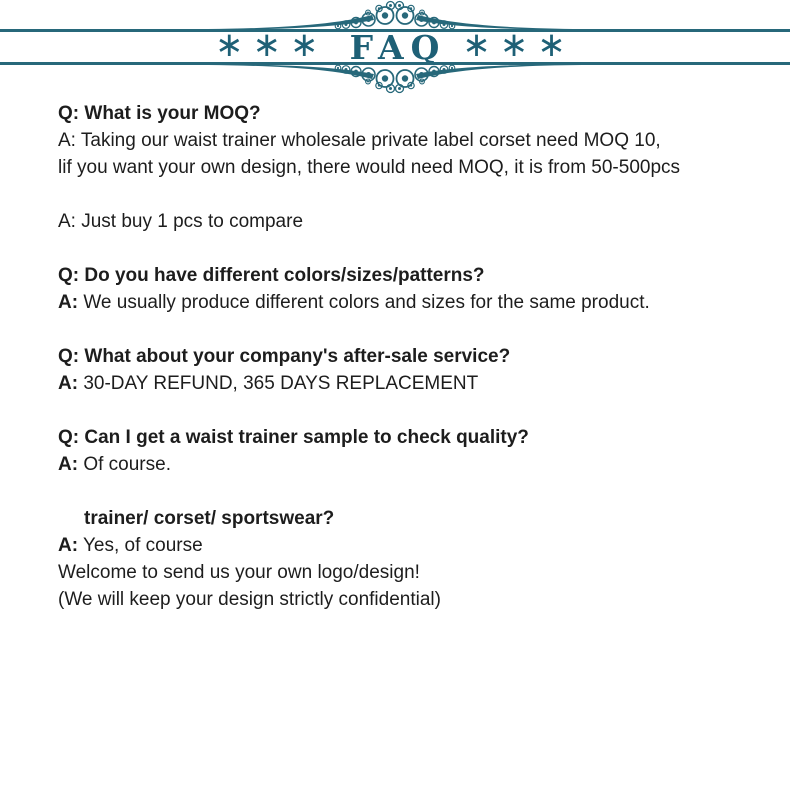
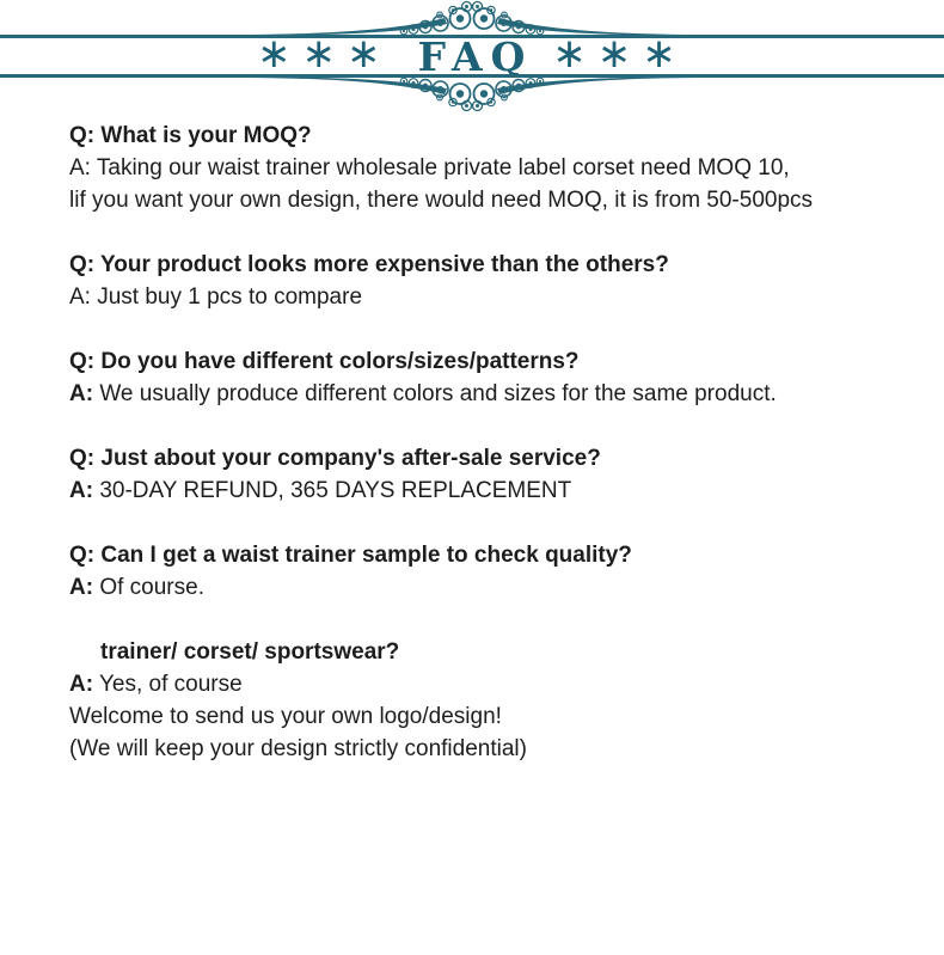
  ∗∗∗
  FAQ
  ∗∗∗
  Q: What is your MOQ?
  A: Taking our waist trainer wholesale private label corset need MOQ 10,
  lif you want your own design, there would need MOQ, it is from 50-500pcs
+ Q: Your product looks more expensive than the others?
  A: Just buy 1 pcs to compare
  Q: Do you have different colors/sizes/patterns?
  A: We usually produce different colors and sizes for the same product.
- Q: What about your company's after-sale service?
+ Q: Just about your company's after-sale service?
  A: 30-DAY REFUND, 365 DAYS REPLACEMENT
  Q: Can I get a waist trainer sample to check quality?
  A: Of course.
  trainer/ corset/ sportswear?
  A: Yes, of course
  Welcome to send us your own logo/design!
  (We will keep your design strictly confidential)
